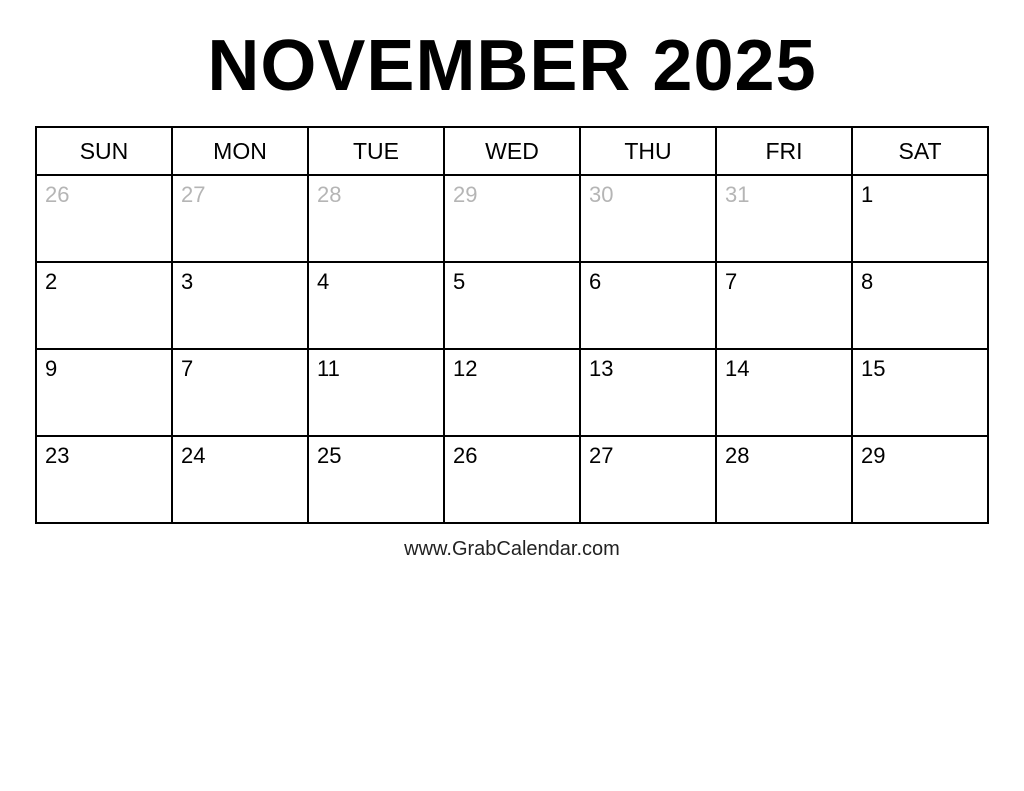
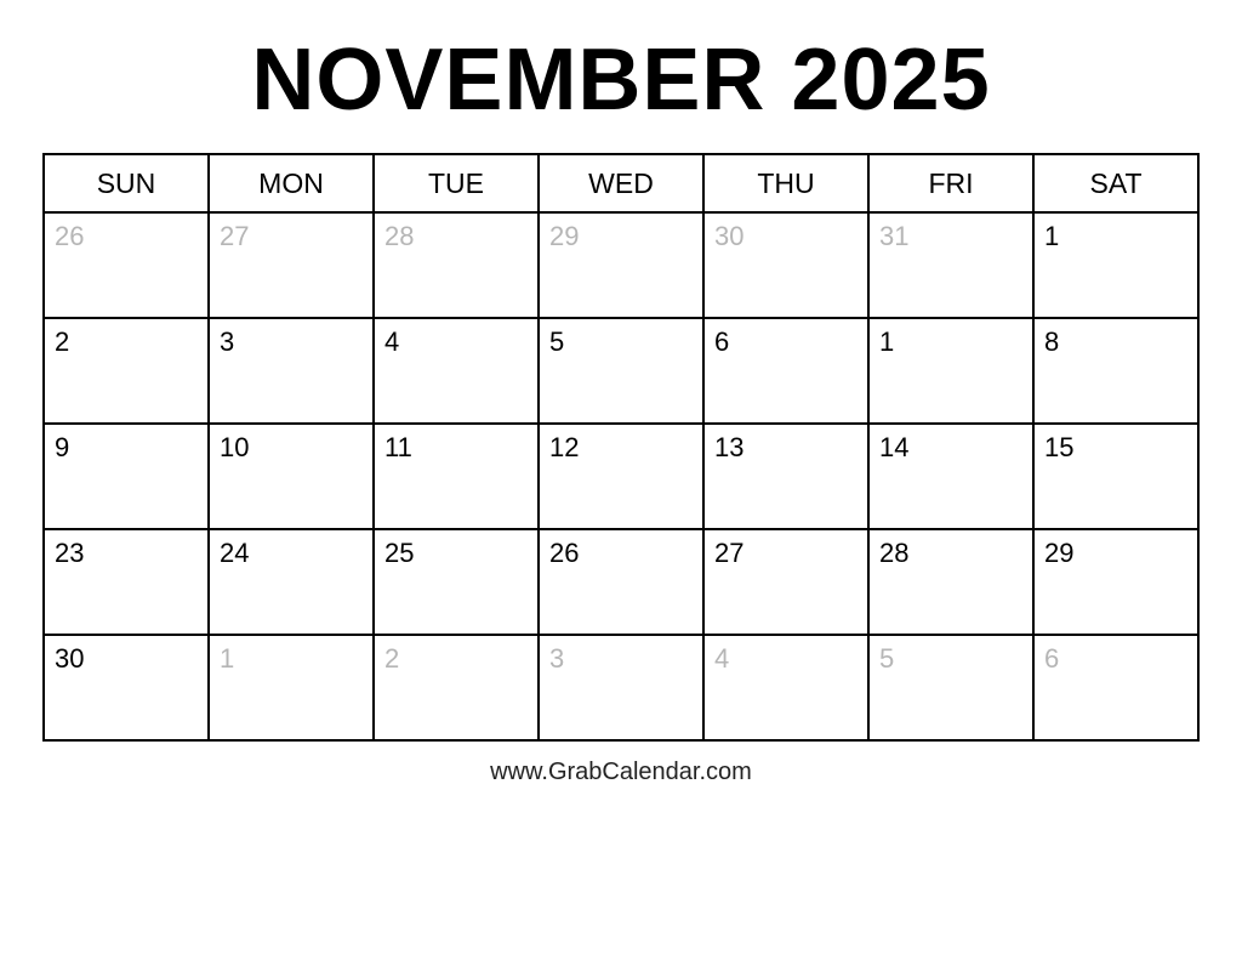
  NOVEMBER 2025
  SUN	MON	TUE	WED	THU	FRI	SAT
  26	27	28	29	30	31	1
- 2	3	4	5	6	7	8
+ 2	3	4	5	6	1	8
- 9	7	11	12	13	14	15
+ 9	10	11	12	13	14	15
  23	24	25	26	27	28	29
+ 30	1	2	3	4	5	6
  www.GrabCalendar.com
